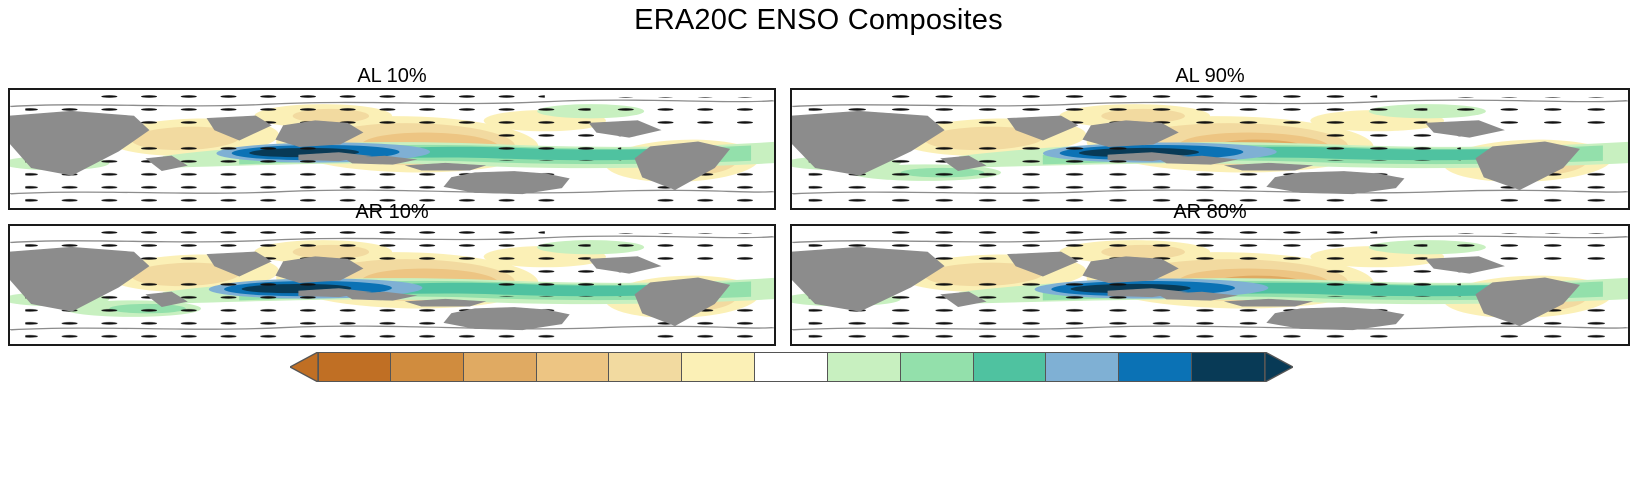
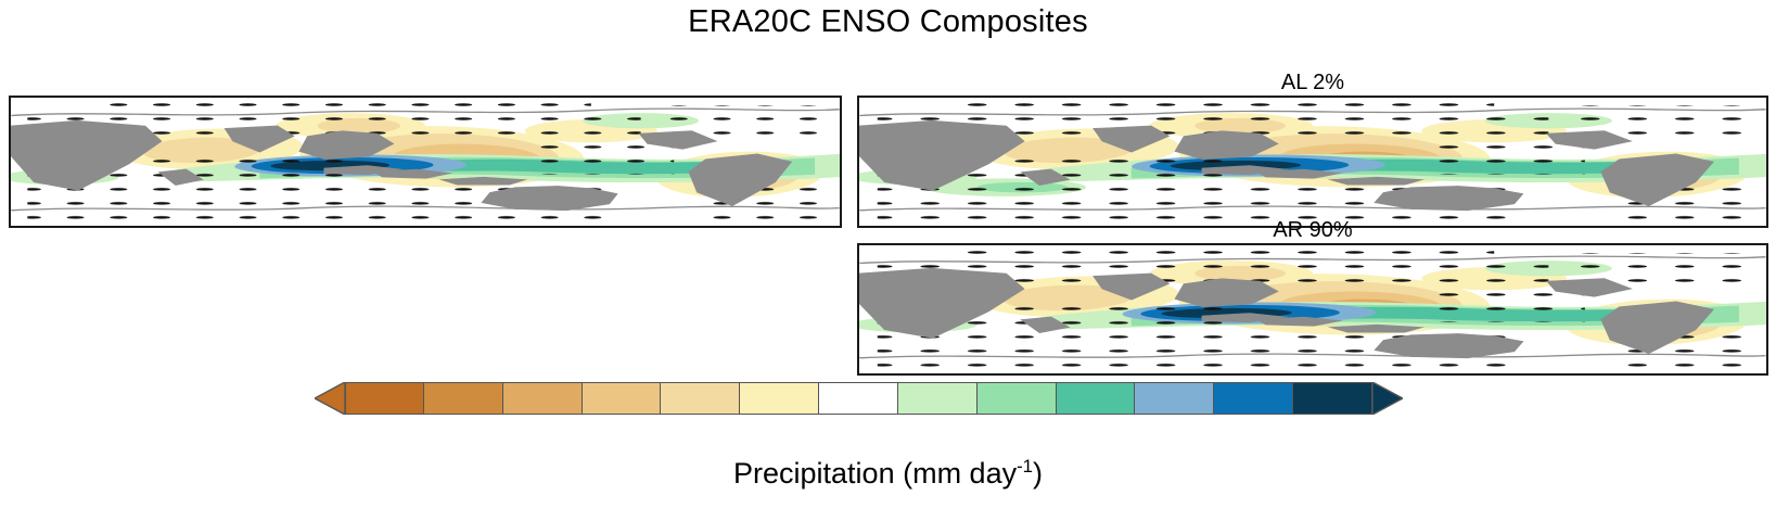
  ERA20C ENSO Composites
- AL 10%
- AL 90%
+ AL 2%
- AR 10%
- AR 80%
+ AR 90%
+ Precipitation (mm day-1)
